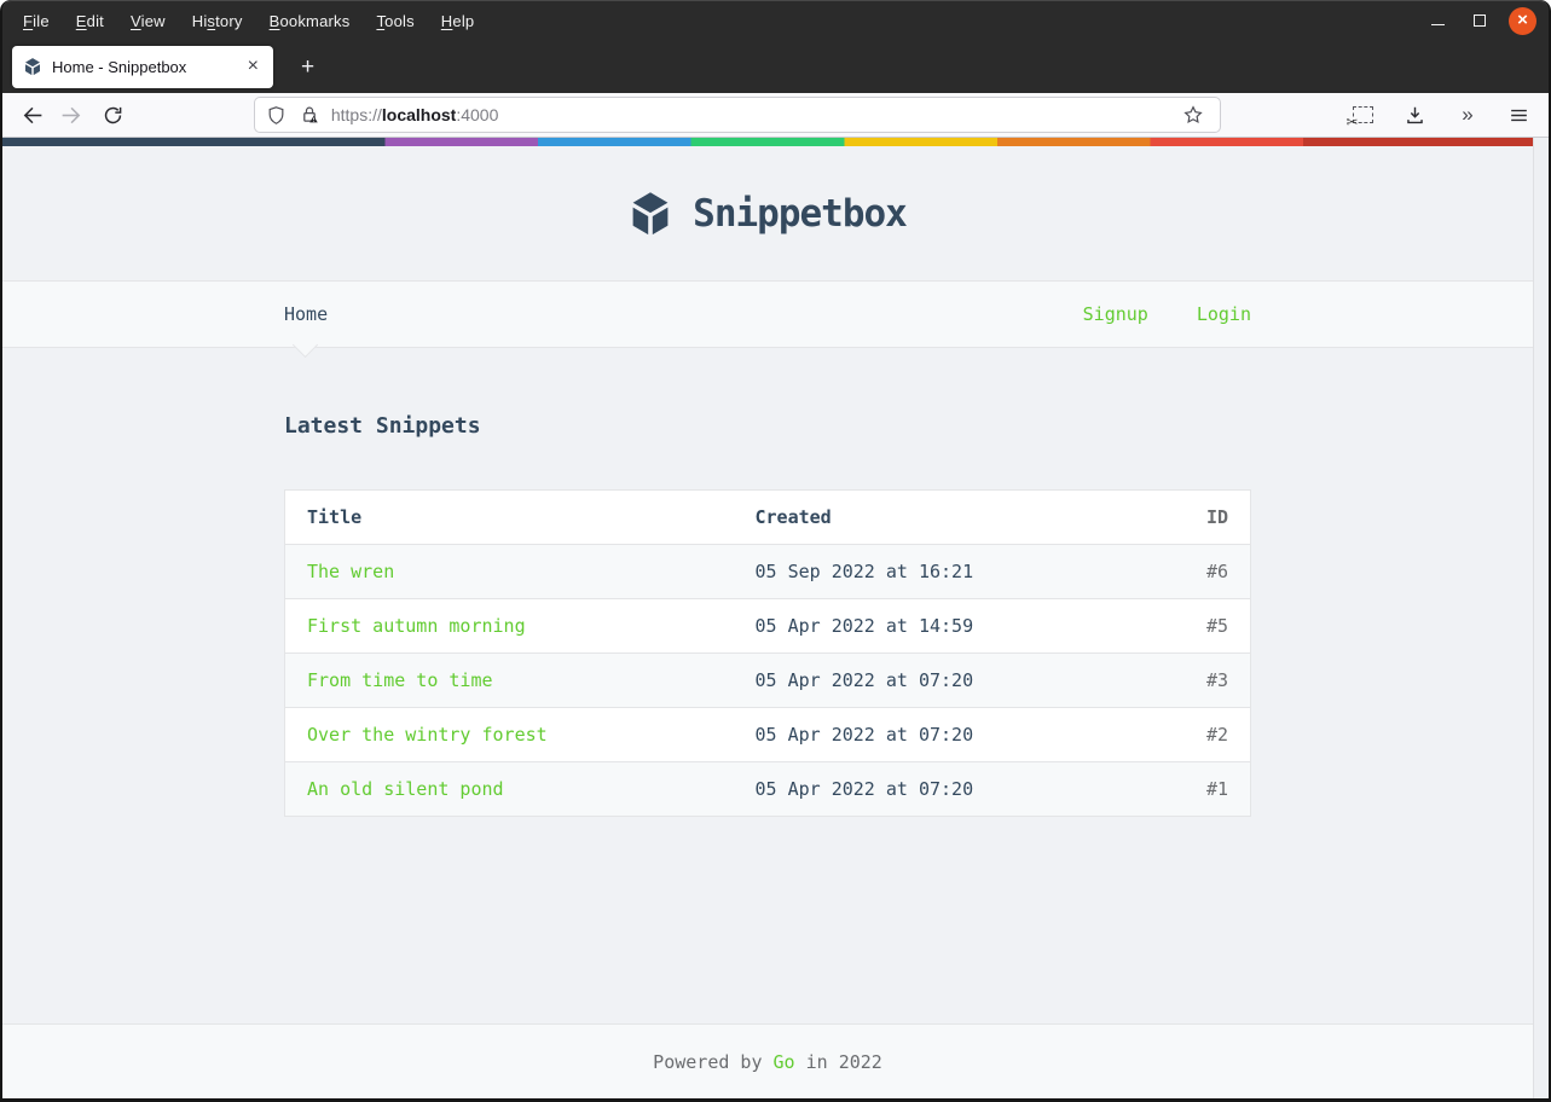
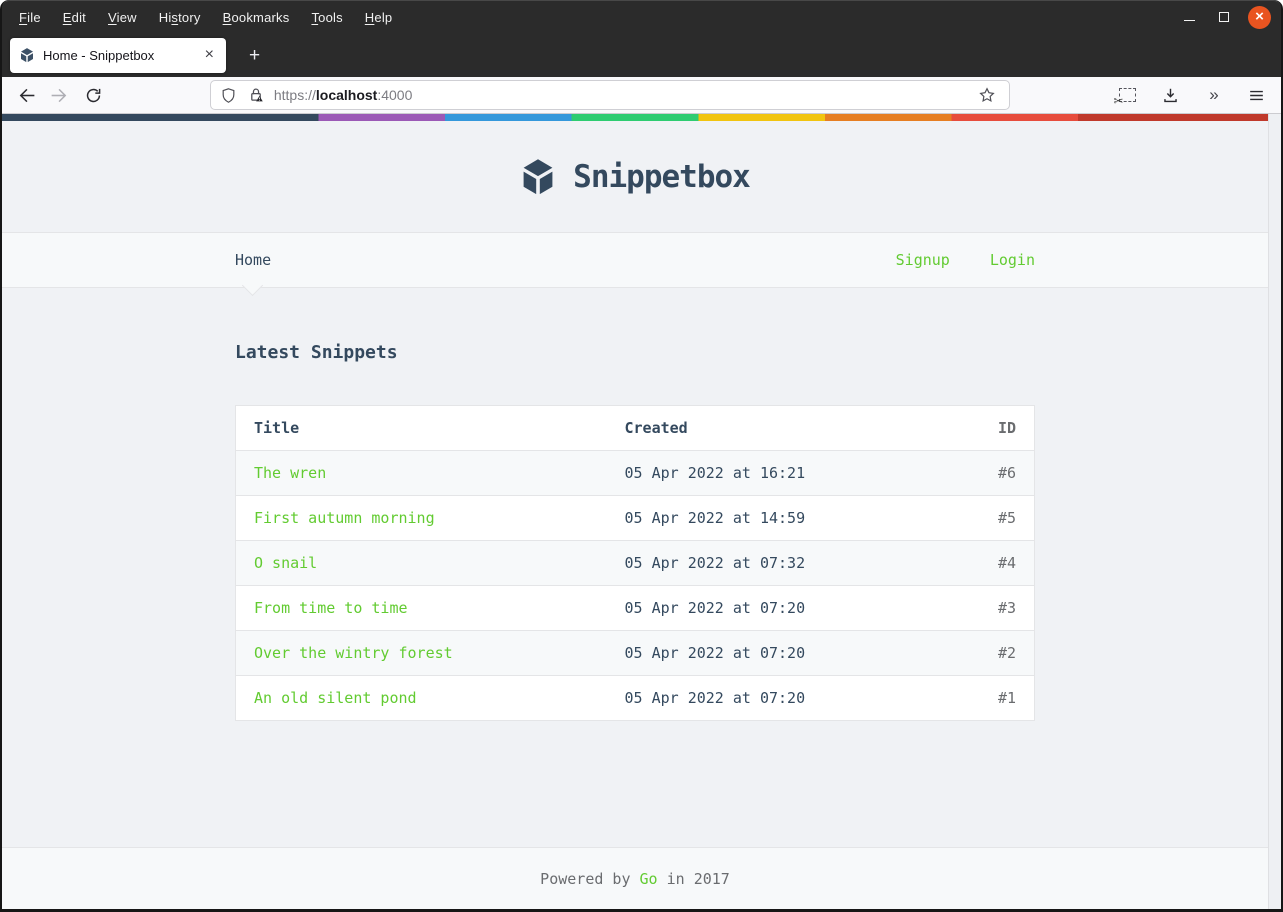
  File
  Edit
  View
  History
  Bookmarks
  Tools
  Help
  ×
  Home - Snippetbox
  ×
  +
  https://localhost:4000
  ✂
  »
  Snippetbox
  Home
  Signup
  Login
  Latest Snippets
  Title	Created	ID
- The wren	05 Sep 2022 at 16:21	#6
+ The wren	05 Apr 2022 at 16:21	#6
  First autumn morning	05 Apr 2022 at 14:59	#5
+ O snail	05 Apr 2022 at 07:32	#4
  From time to time	05 Apr 2022 at 07:20	#3
  Over the wintry forest	05 Apr 2022 at 07:20	#2
  An old silent pond	05 Apr 2022 at 07:20	#1
  Powered by
  Go
- in 2022
+ in 2017
